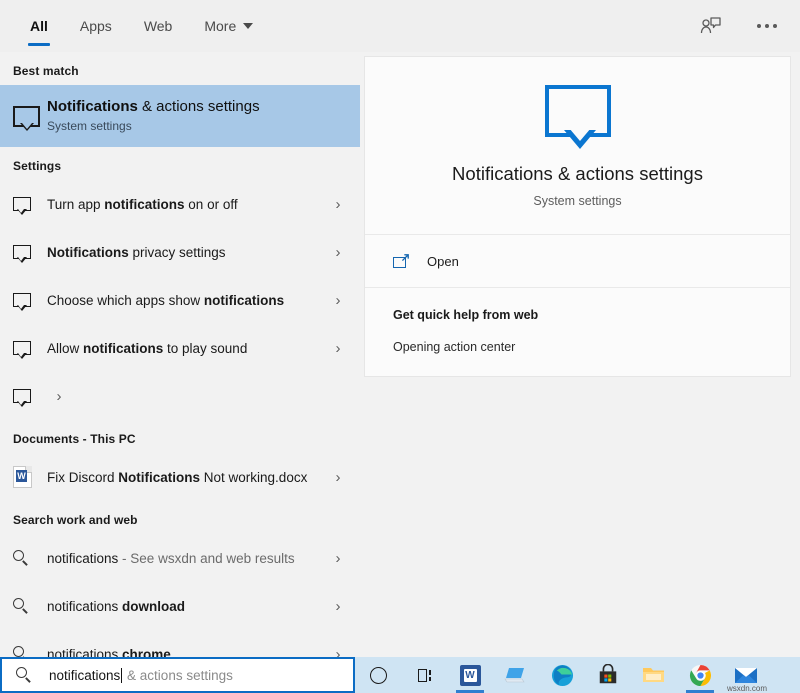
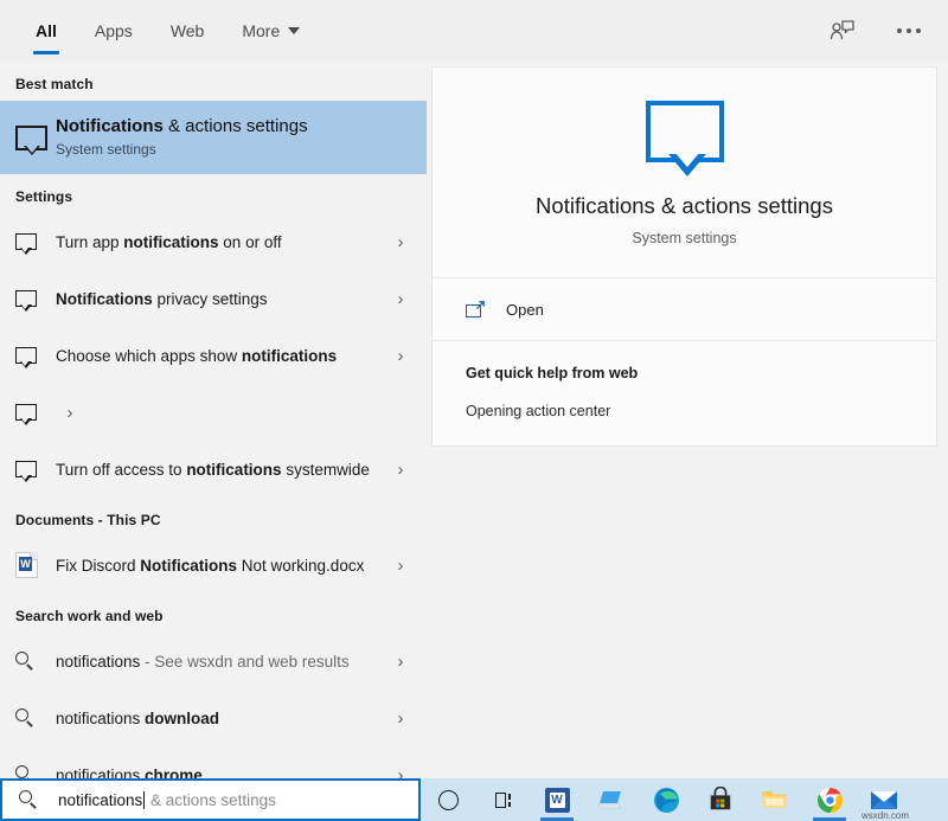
  All
  Apps
  Web
  More
  Best match
  Notifications & actions settings
  System settings
  Settings
  Turn app notifications on or off
  ›
  Notifications privacy settings
  ›
  Choose which apps show notifications
  ›
- Allow notifications to play sound
  ›
+ Turn off access to notifications systemwide
  ›
  Documents - This PC
  W
  Fix Discord Notifications Not working.docx
  ›
  Search work and web
  notifications - See wsxdn and web results
  ›
  notifications download
  ›
  notifications chrome
  ›
  Notifications & actions settings
  System settings
  Open
  Get quick help from web
  Opening action center
  notifications & actions settings
  W
  wsxdn.com
